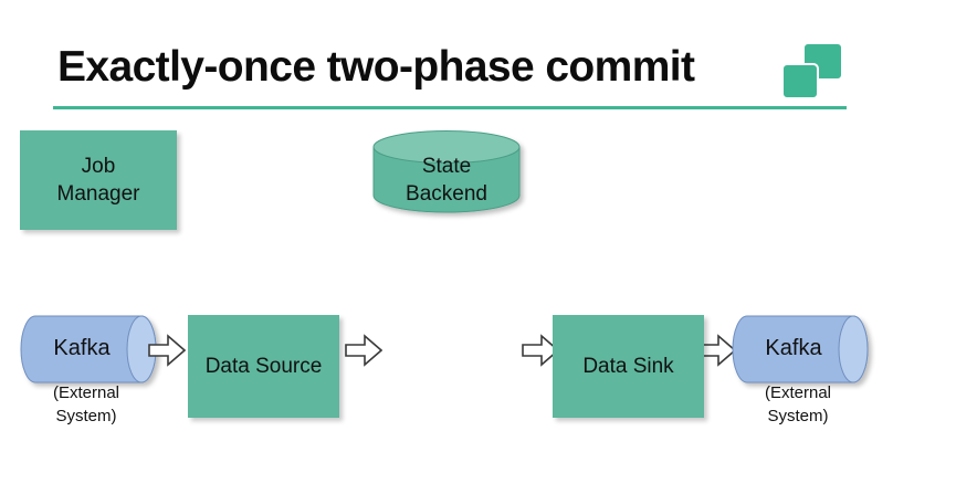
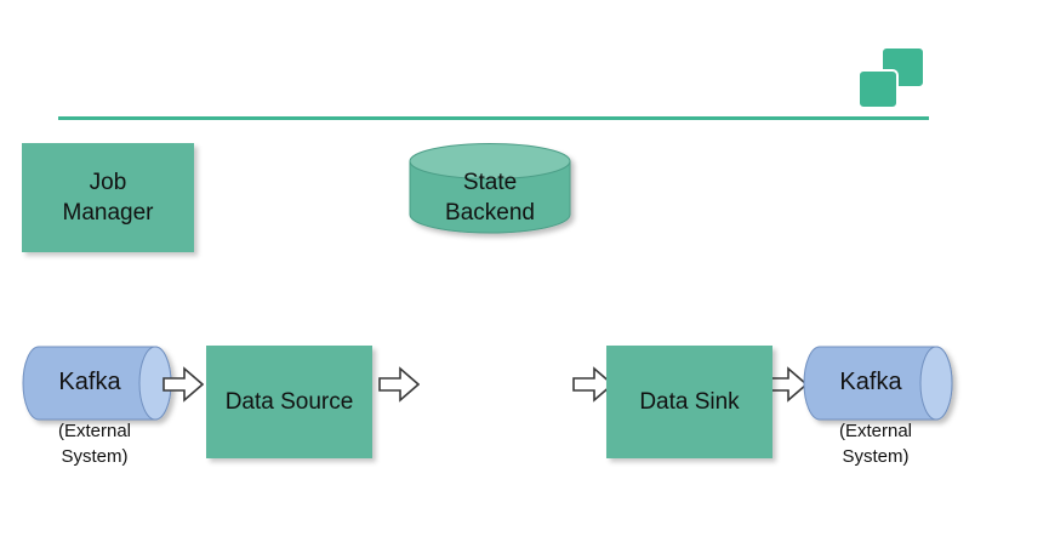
- Exactly-once two-phase commit
  Job
  Manager
  State
  Backend
  Kafka
  (External
  System)
  Data Source
  Data Sink
  Kafka
  (External
  System)
